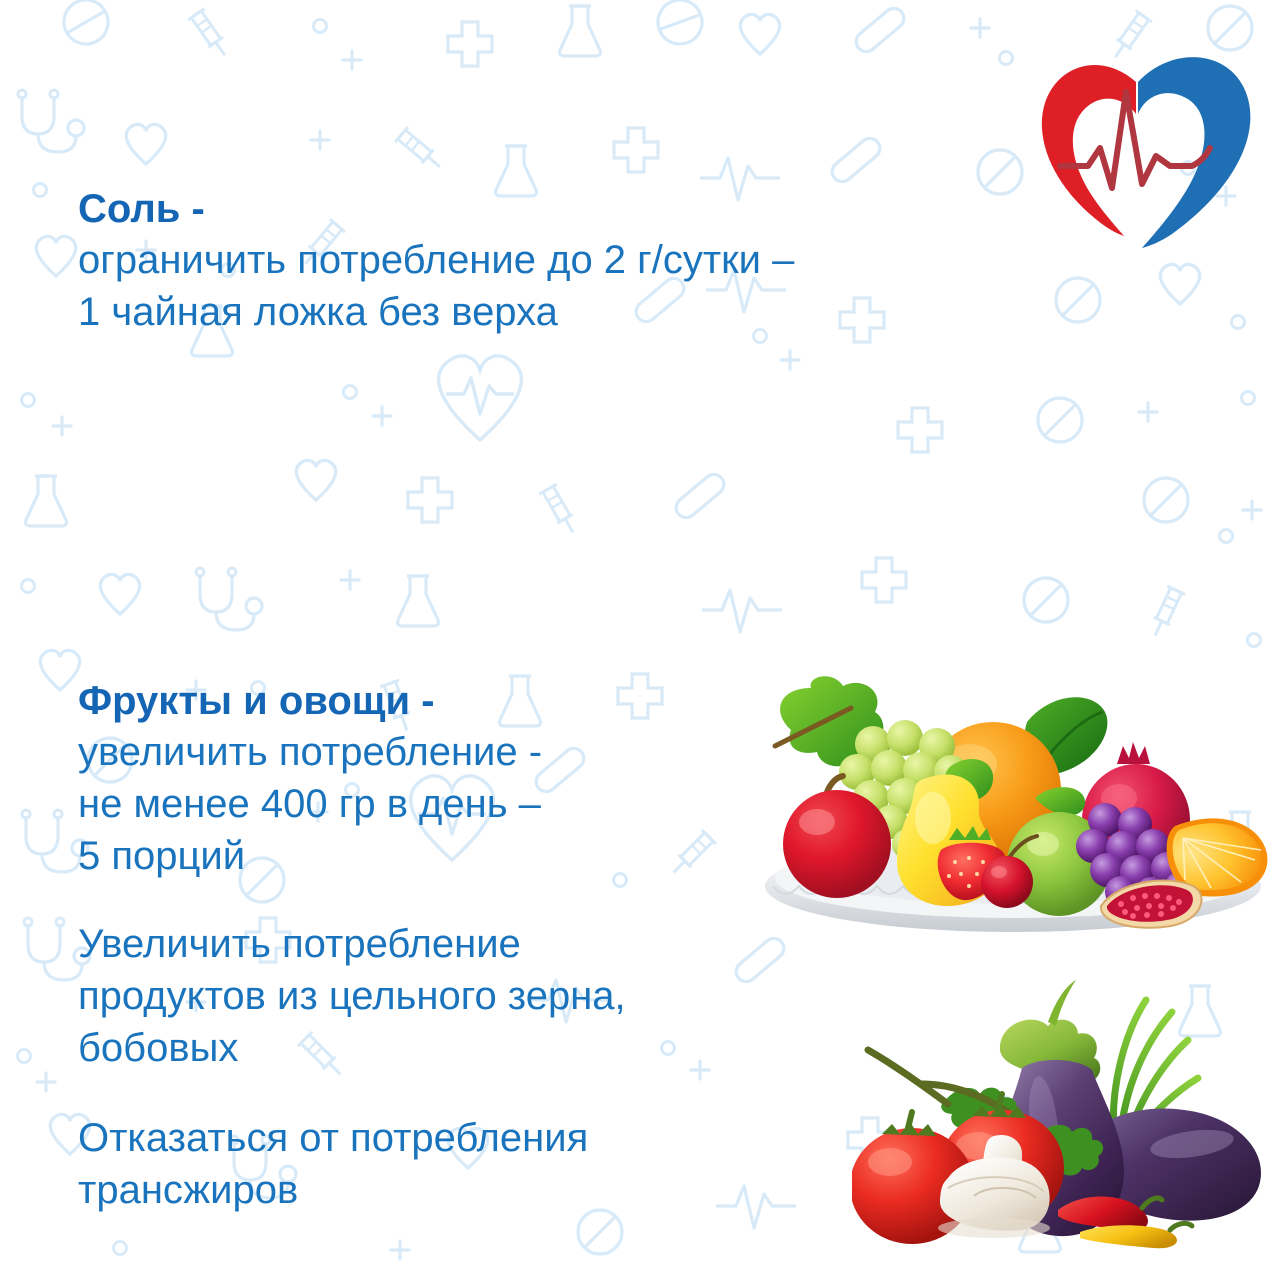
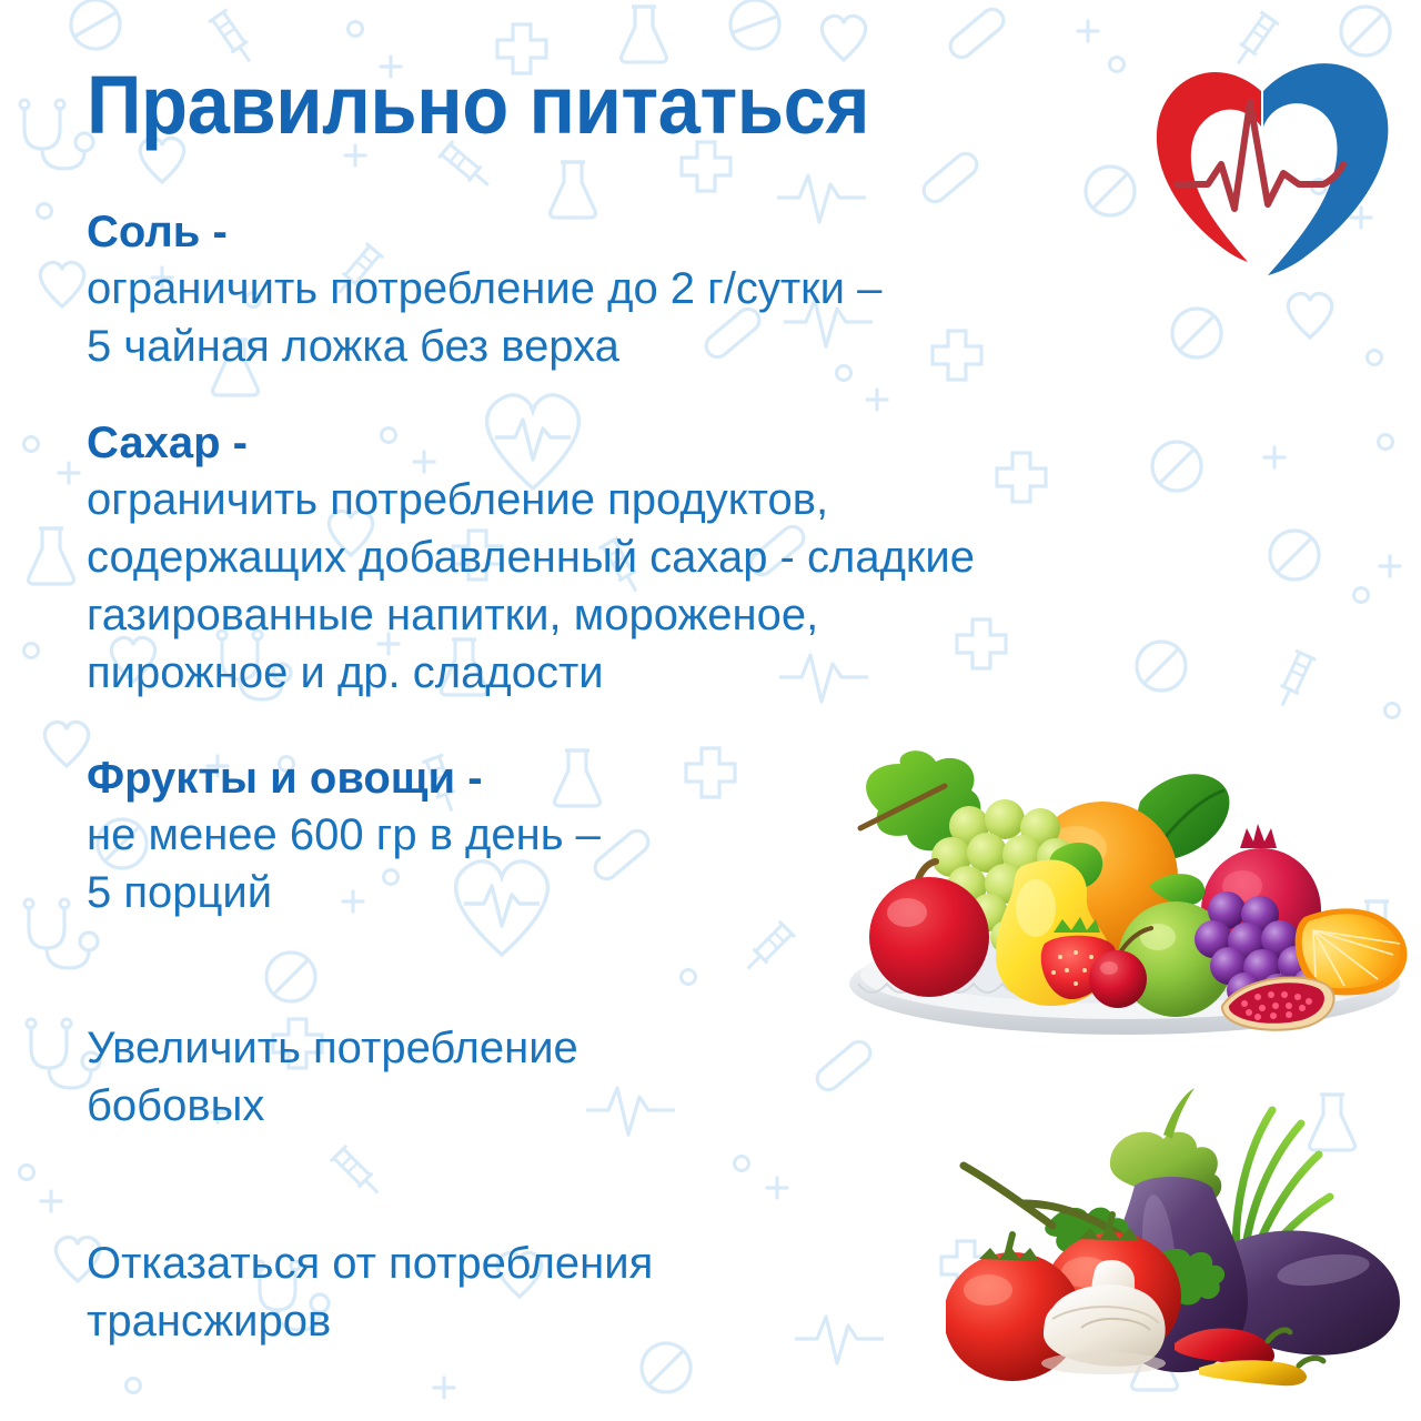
+ Правильно питаться
  Соль -
  ограничить потребление до 2 г/сутки –
- 1 чайная ложка без верха
+ 5 чайная ложка без верха
+ Сахар -
+ ограничить потребление продуктов,
+ содержащих добавленный сахар - сладкие
+ газированные напитки, мороженое,
+ пирожное и др. сладости
  Фрукты и овощи -
- увеличить потребление -
- не менее 400 гр в день –
+ не менее 600 гр в день –
  5 порций
  Увеличить потребление
- продуктов из цельного зерна,
  бобовых
  Отказаться от потребления
  трансжиров
